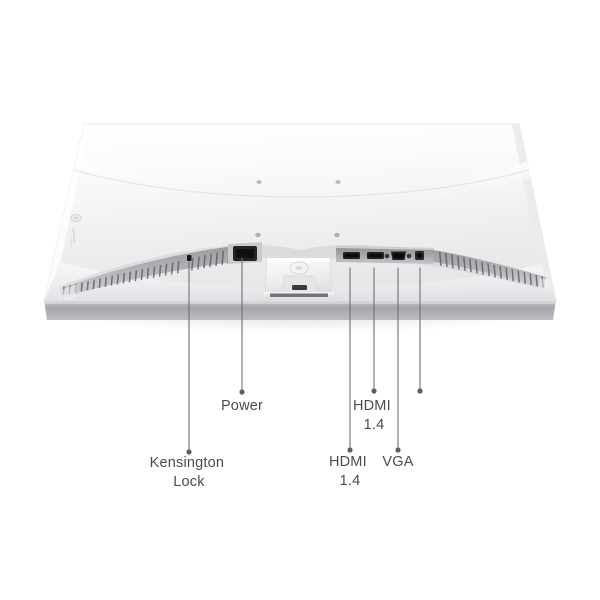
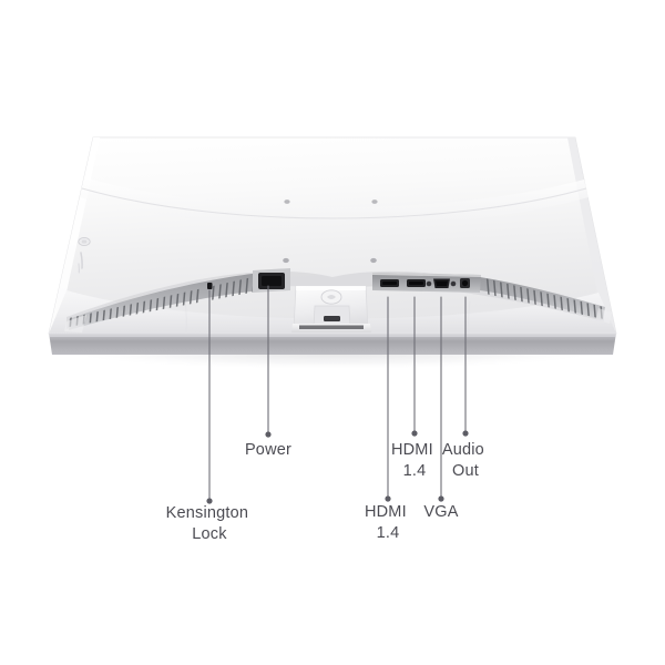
  Kensington Lock
  Power
  HDMI 1.4
  HDMI 1.4
  VGA
+ Audio Out
